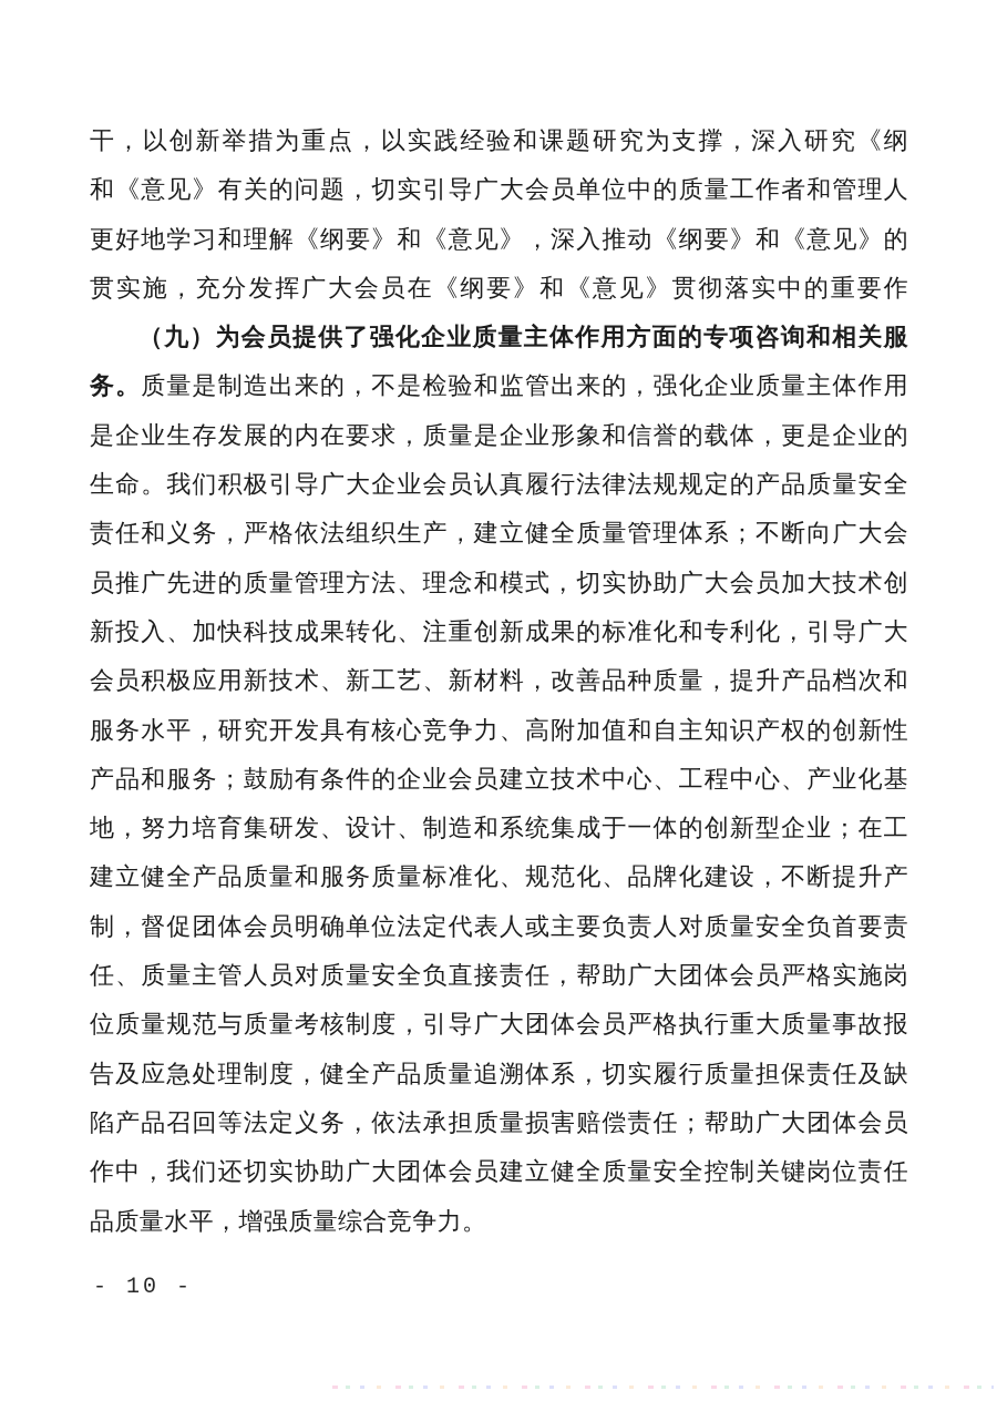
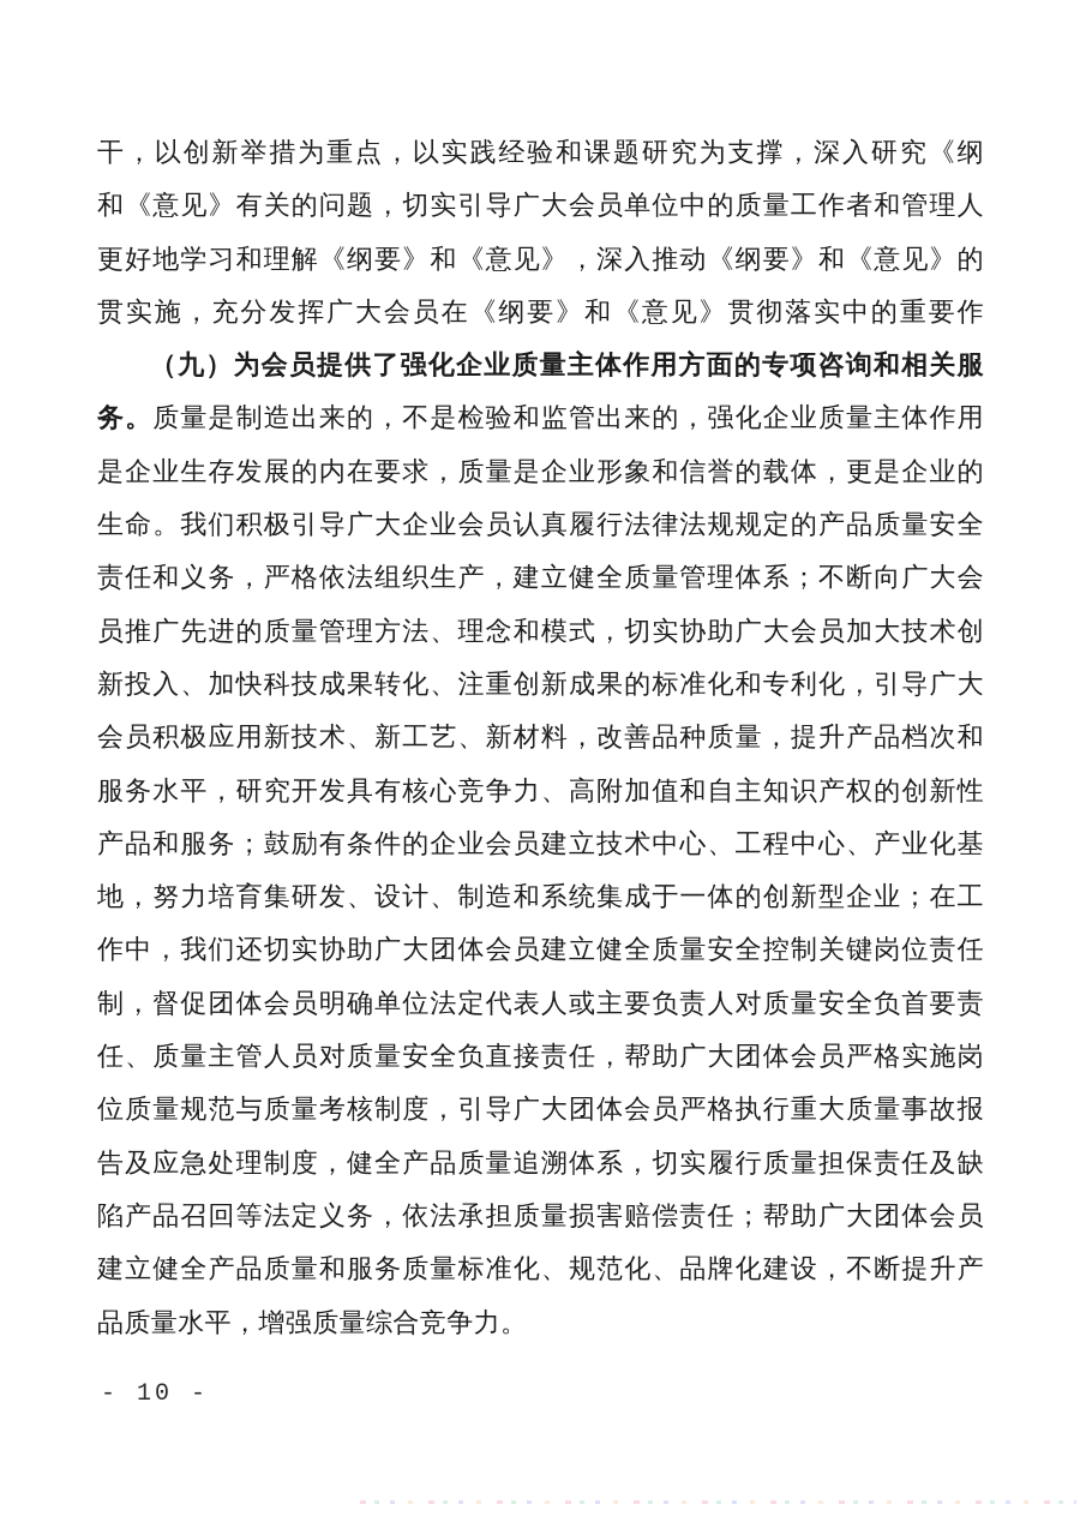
  干，以创新举措为重点，以实践经验和课题研究为支撑，深入研究《纲
  和《意见》有关的问题，切实引导广大会员单位中的质量工作者和管理人
  更好地学习和理解《纲要》和《意见》，深入推动《纲要》和《意见》的
  贯实施，充分发挥广大会员在《纲要》和《意见》贯彻落实中的重要作
  （九）为会员提供了强化企业质量主体作用方面的专项咨询和相关服
  务。质量是制造出来的，不是检验和监管出来的，强化企业质量主体作用
  是企业生存发展的内在要求，质量是企业形象和信誉的载体，更是企业的
  生命。我们积极引导广大企业会员认真履行法律法规规定的产品质量安全
  责任和义务，严格依法组织生产，建立健全质量管理体系；不断向广大会
  员推广先进的质量管理方法、理念和模式，切实协助广大会员加大技术创
  新投入、加快科技成果转化、注重创新成果的标准化和专利化，引导广大
  会员积极应用新技术、新工艺、新材料，改善品种质量，提升产品档次和
  服务水平，研究开发具有核心竞争力、高附加值和自主知识产权的创新性
  产品和服务；鼓励有条件的企业会员建立技术中心、工程中心、产业化基
  地，努力培育集研发、设计、制造和系统集成于一体的创新型企业；在工
- 建立健全产品质量和服务质量标准化、规范化、品牌化建设，不断提升产
+ 作中，我们还切实协助广大团体会员建立健全质量安全控制关键岗位责任
  制，督促团体会员明确单位法定代表人或主要负责人对质量安全负首要责
  任、质量主管人员对质量安全负直接责任，帮助广大团体会员严格实施岗
  位质量规范与质量考核制度，引导广大团体会员严格执行重大质量事故报
  告及应急处理制度，健全产品质量追溯体系，切实履行质量担保责任及缺
  陷产品召回等法定义务，依法承担质量损害赔偿责任；帮助广大团体会员
- 作中，我们还切实协助广大团体会员建立健全质量安全控制关键岗位责任
+ 建立健全产品质量和服务质量标准化、规范化、品牌化建设，不断提升产
  品质量水平，增强质量综合竞争力。
  - 10 -
